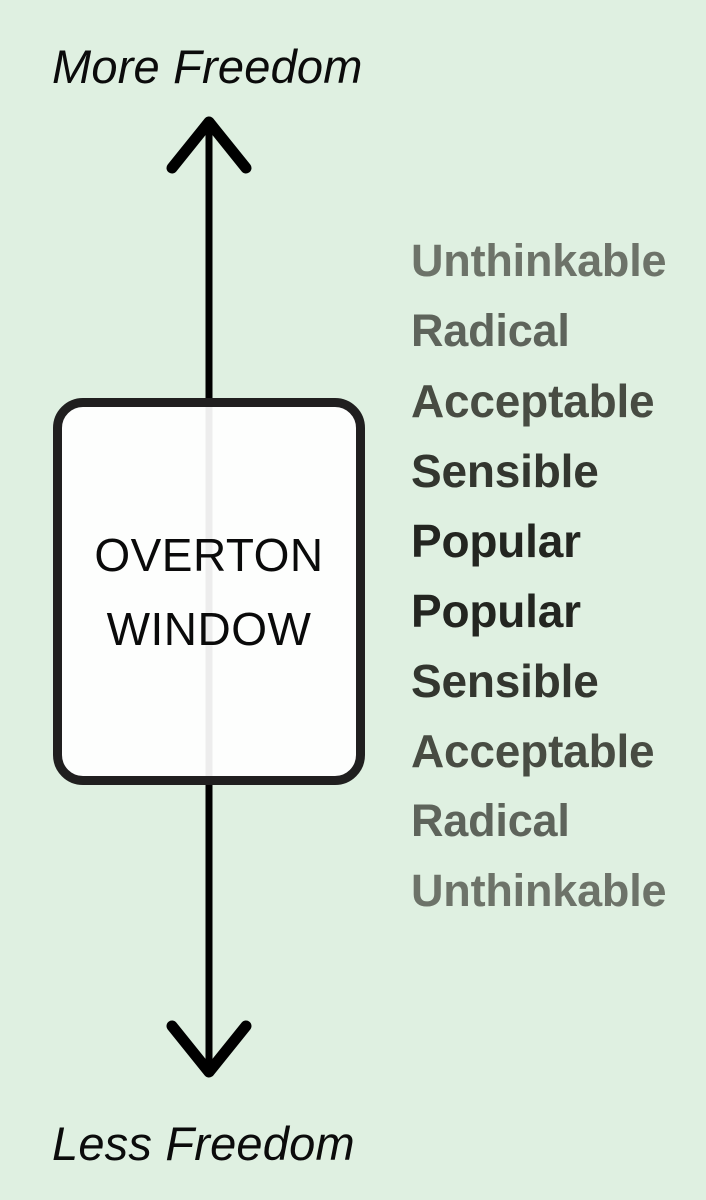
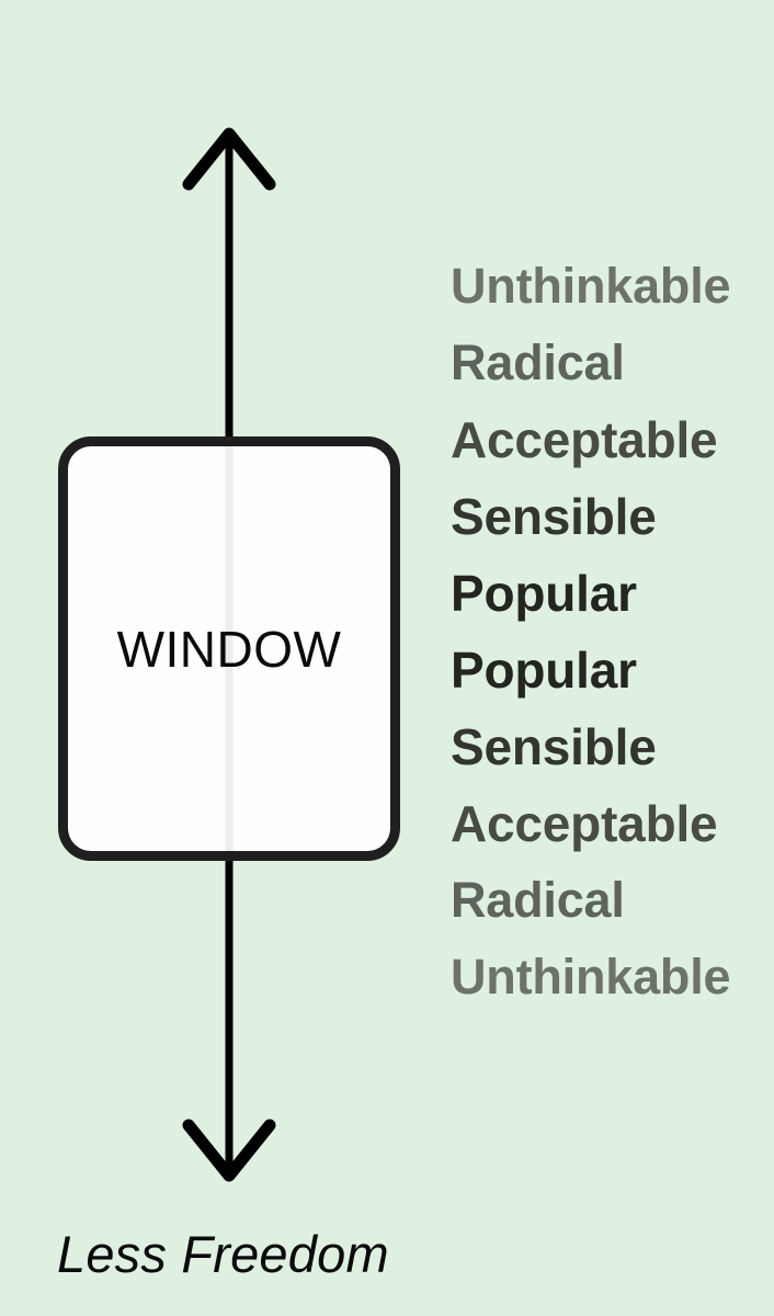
- More Freedom
- OVERTON
  WINDOW
  Unthinkable
  Radical
  Acceptable
  Sensible
  Popular
  Popular
  Sensible
  Acceptable
  Radical
  Unthinkable
  Less Freedom
